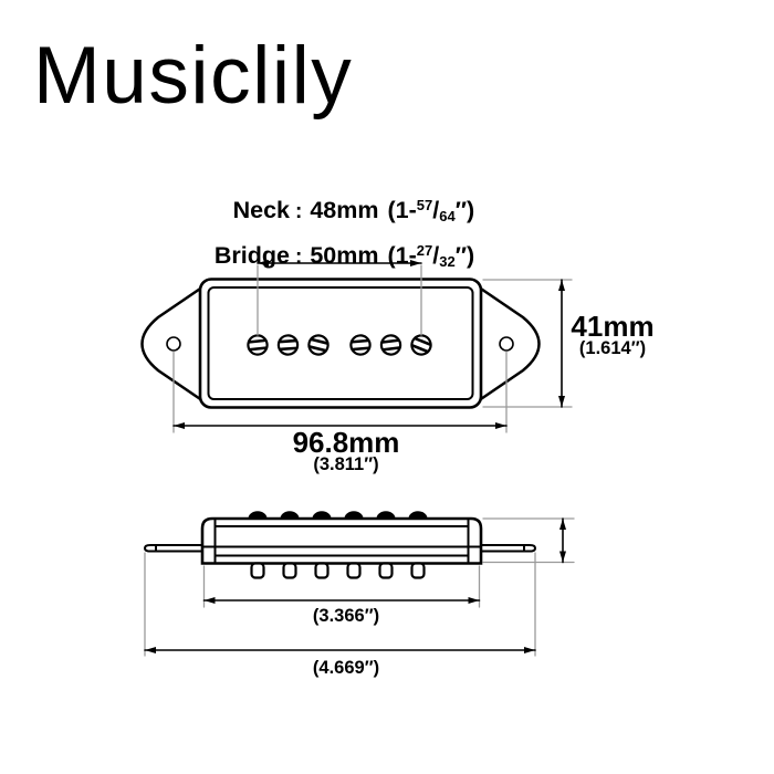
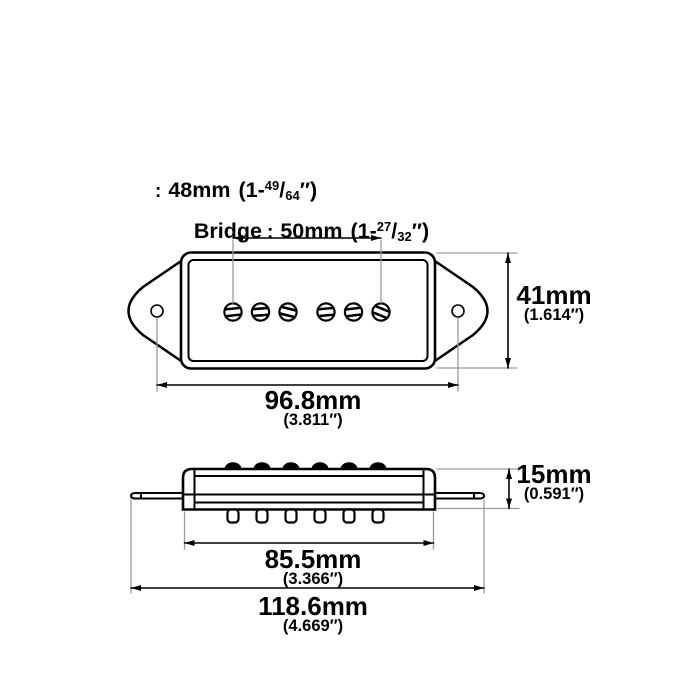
- Musiclily
- Neck
  :
  48mm
- (1-57/64″)
+ (1-49/64″)
  Bridge
  :
  50mm
  (1-27/32″)
  41mm
  (1.614″)
  96.8mm
  (3.811″)
+ 15mm
+ (0.591″)
+ 85.5mm
  (3.366″)
+ 118.6mm
  (4.669″)
